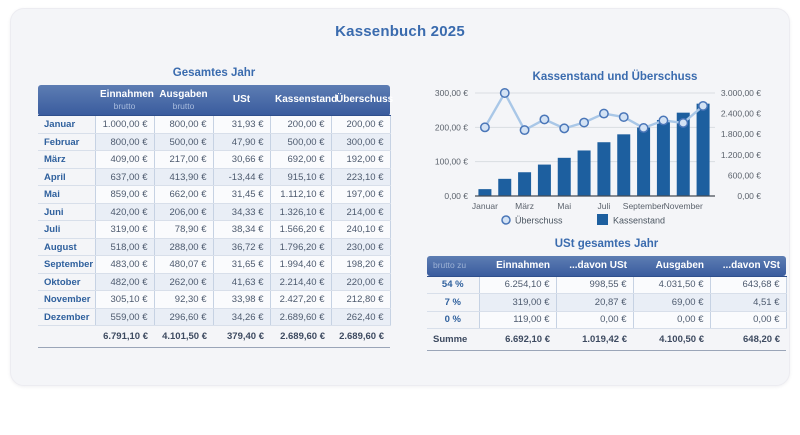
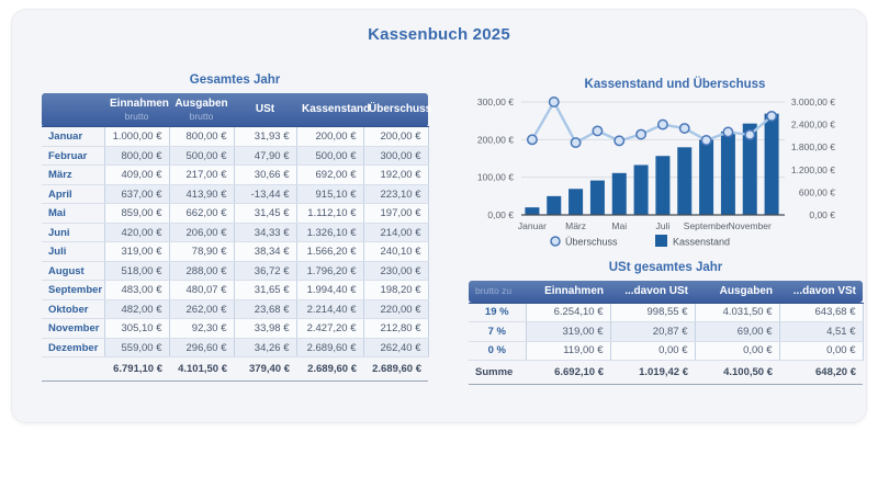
  Kassenbuch 2025
  Gesamtes Jahr
  	Einnahmenbrutto	Ausgabenbrutto	USt	Kassenstand	Überschuss
  Januar	1.000,00 €	800,00 €	31,93 €	200,00 €	200,00 €
  Februar	800,00 €	500,00 €	47,90 €	500,00 €	300,00 €
  März	409,00 €	217,00 €	30,66 €	692,00 €	192,00 €
  April	637,00 €	413,90 €	-13,44 €	915,10 €	223,10 €
  Mai	859,00 €	662,00 €	31,45 €	1.112,10 €	197,00 €
  Juni	420,00 €	206,00 €	34,33 €	1.326,10 €	214,00 €
  Juli	319,00 €	78,90 €	38,34 €	1.566,20 €	240,10 €
  August	518,00 €	288,00 €	36,72 €	1.796,20 €	230,00 €
  September	483,00 €	480,07 €	31,65 €	1.994,40 €	198,20 €
- Oktober	482,00 €	262,00 €	41,63 €	2.214,40 €	220,00 €
+ Oktober	482,00 €	262,00 €	23,68 €	2.214,40 €	220,00 €
  November	305,10 €	92,30 €	33,98 €	2.427,20 €	212,80 €
  Dezember	559,00 €	296,60 €	34,26 €	2.689,60 €	262,40 €
  	6.791,10 €	4.101,50 €	379,40 €	2.689,60 €	2.689,60 €
  Kassenstand und Überschuss
  0,00 €
  100,00 €
  200,00 €
  300,00 €
  0,00 €
  600,00 €
  1.200,00 €
  1.800,00 €
  2.400,00 €
  3.000,00 €
  Januar
  März
  Mai
  Juli
  September
  November
  Überschuss
  Kassenstand
  USt gesamtes Jahr
  brutto zu	Einnahmen	...davon USt	Ausgaben	...davon VSt
- 54 %	6.254,10 €	998,55 €	4.031,50 €	643,68 €
+ 19 %	6.254,10 €	998,55 €	4.031,50 €	643,68 €
  7 %	319,00 €	20,87 €	69,00 €	4,51 €
  0 %	119,00 €	0,00 €	0,00 €	0,00 €
  Summe	6.692,10 €	1.019,42 €	4.100,50 €	648,20 €
